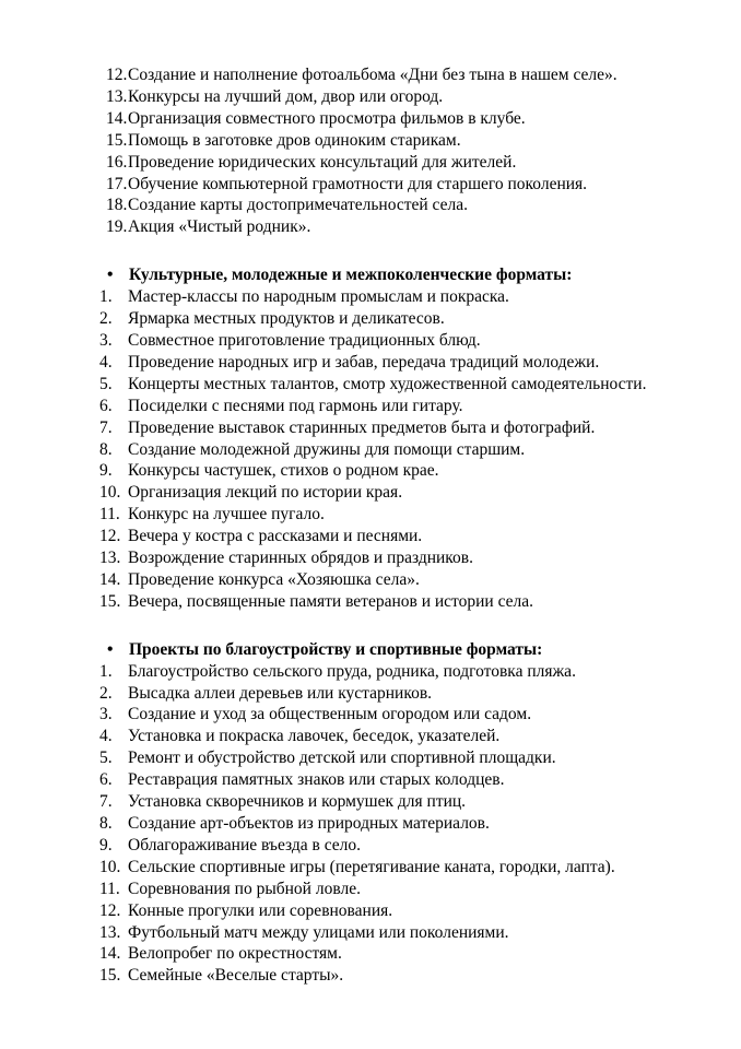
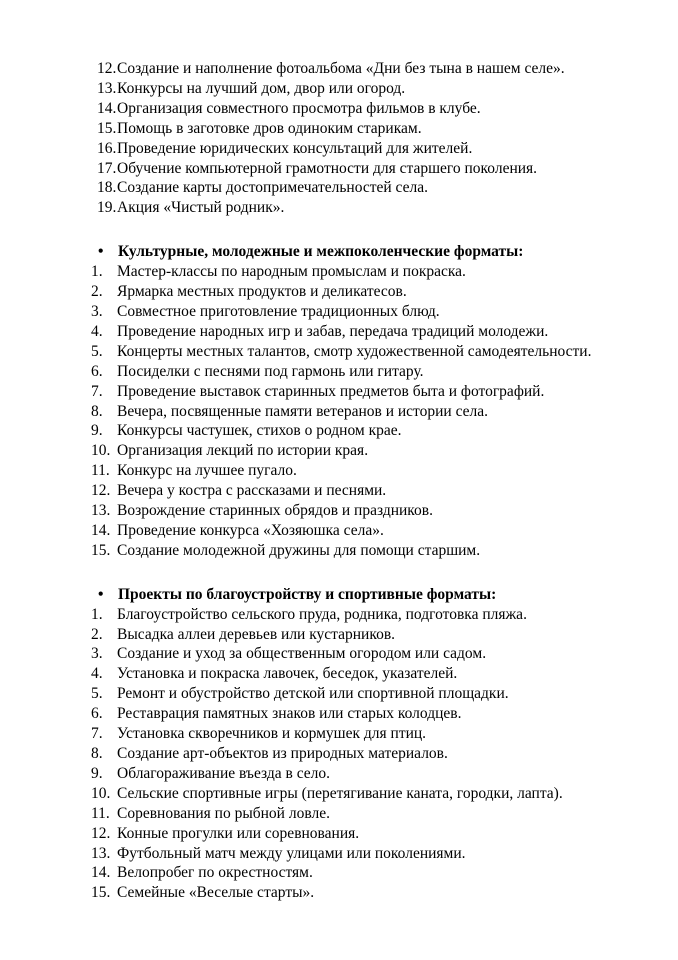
  12.Создание и наполнение фотоальбома «Дни без тына в нашем селе».
  13.Конкурсы на лучший дом, двор или огород.
  14.Организация совместного просмотра фильмов в клубе.
  15.Помощь в заготовке дров одиноким старикам.
  16.Проведение юридических консультаций для жителей.
  17.Обучение компьютерной грамотности для старшего поколения.
  18.Создание карты достопримечательностей села.
  19.Акция «Чистый родник».
  • Культурные, молодежные и межпоколенческие форматы:
  1. Мастер-классы по народным промыслам и покраска.
  2. Ярмарка местных продуктов и деликатесов.
  3. Совместное приготовление традиционных блюд.
  4. Проведение народных игр и забав, передача традиций молодежи.
  5. Концерты местных талантов, смотр художественной самодеятельности.
  6. Посиделки с песнями под гармонь или гитару.
  7. Проведение выставок старинных предметов быта и фотографий.
- 8. Создание молодежной дружины для помощи старшим.
+ 8. Вечера, посвященные памяти ветеранов и истории села.
  9. Конкурсы частушек, стихов о родном крае.
  10. Организация лекций по истории края.
  11. Конкурс на лучшее пугало.
  12. Вечера у костра с рассказами и песнями.
  13. Возрождение старинных обрядов и праздников.
  14. Проведение конкурса «Хозяюшка села».
- 15. Вечера, посвященные памяти ветеранов и истории села.
+ 15. Создание молодежной дружины для помощи старшим.
  • Проекты по благоустройству и спортивные форматы:
  1. Благоустройство сельского пруда, родника, подготовка пляжа.
  2. Высадка аллеи деревьев или кустарников.
  3. Создание и уход за общественным огородом или садом.
  4. Установка и покраска лавочек, беседок, указателей.
  5. Ремонт и обустройство детской или спортивной площадки.
  6. Реставрация памятных знаков или старых колодцев.
  7. Установка скворечников и кормушек для птиц.
  8. Создание арт-объектов из природных материалов.
  9. Облагораживание въезда в село.
  10. Сельские спортивные игры (перетягивание каната, городки, лапта).
  11. Соревнования по рыбной ловле.
  12. Конные прогулки или соревнования.
  13. Футбольный матч между улицами или поколениями.
  14. Велопробег по окрестностям.
  15. Семейные «Веселые старты».
